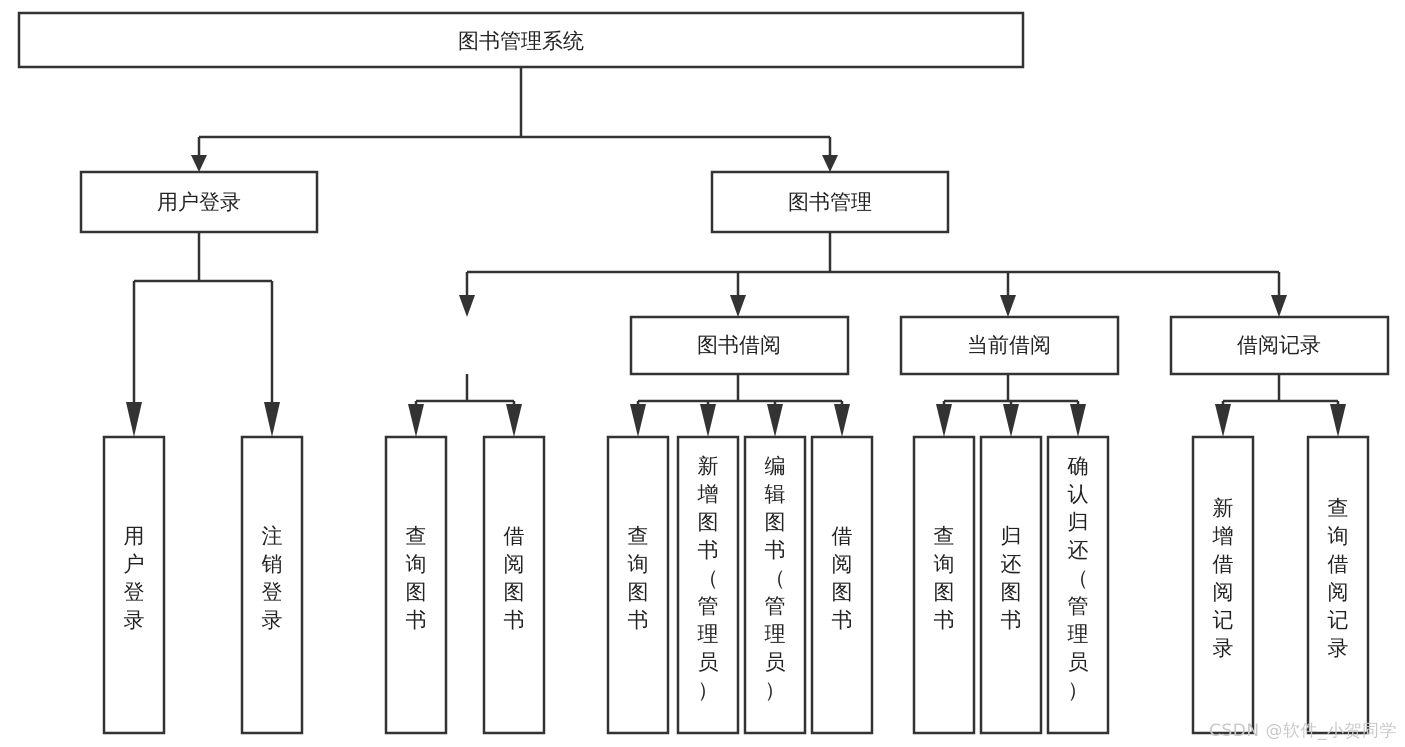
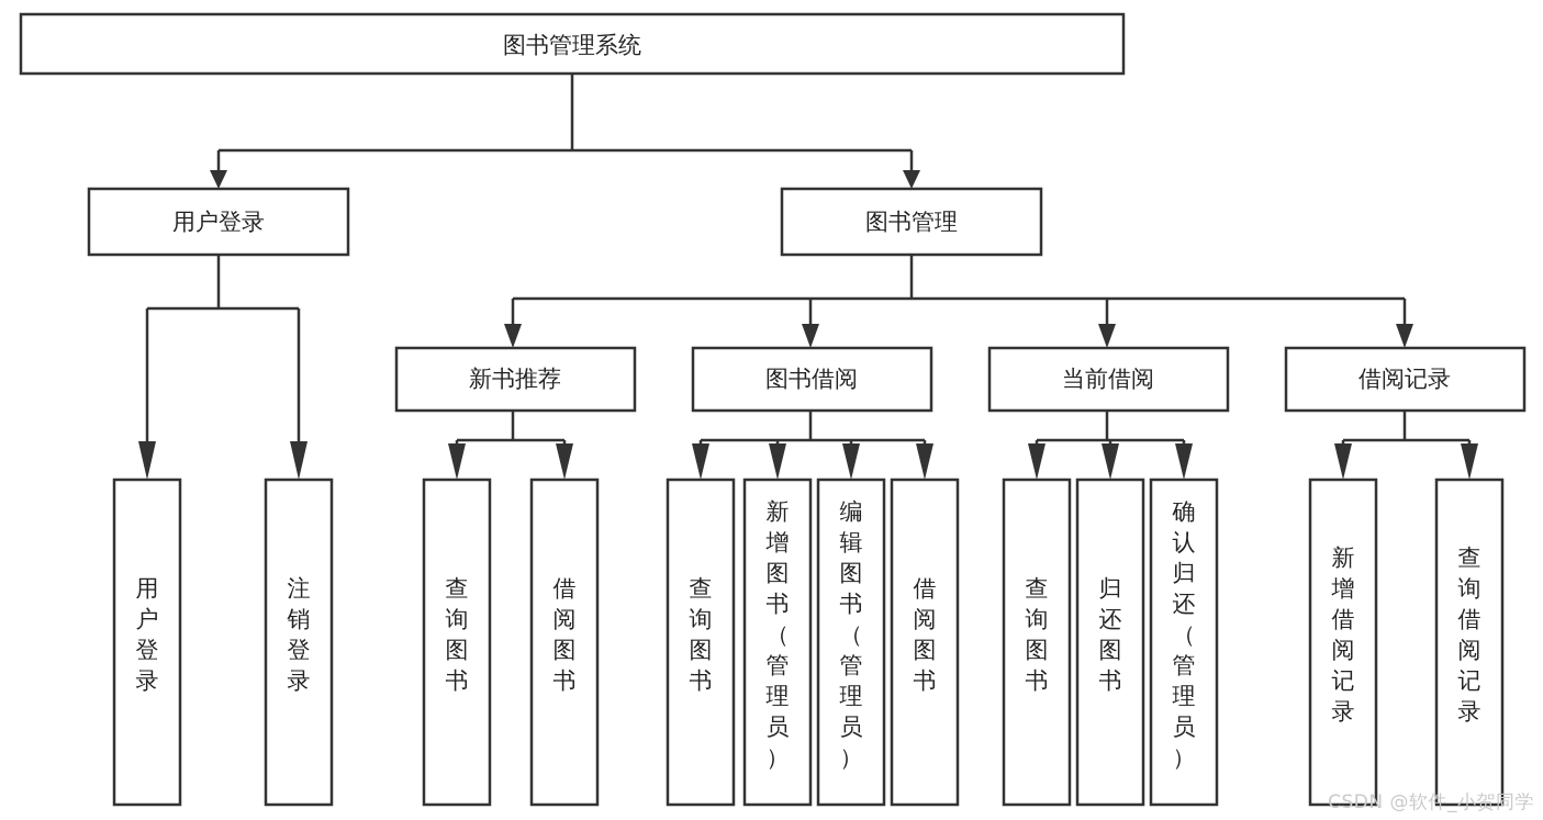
  图书管理系统
  用户登录
  图书管理
+ 新书推荐
  图书借阅
  当前借阅
  借阅记录
  用户登录
  注销登录
  查询图书
  借阅图书
  查询图书
  新增图书（管理员）
  编辑图书（管理员）
  借阅图书
  查询图书
  归还图书
  确认归还（管理员）
  新增借阅记录
  查询借阅记录
  CSDN @软件_小贺同学
